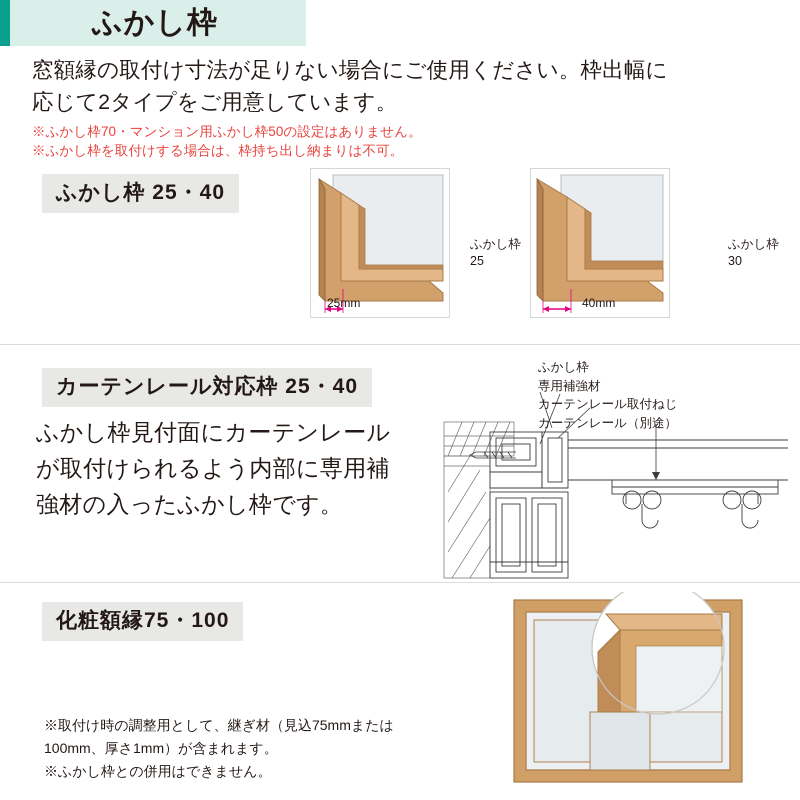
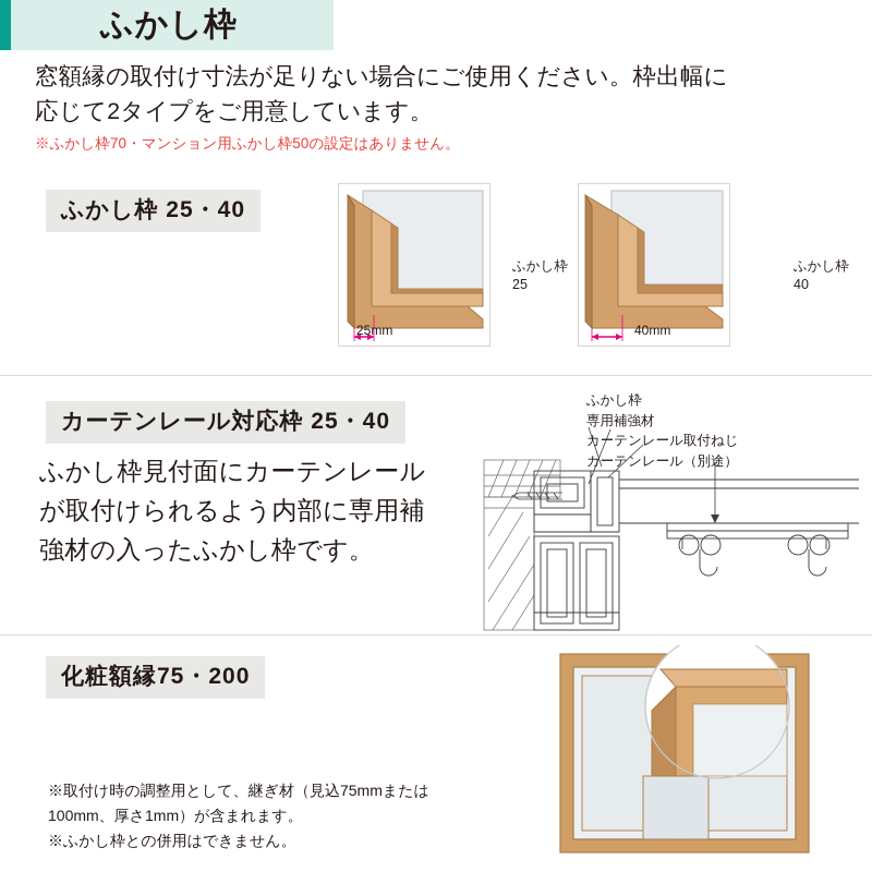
  ふかし枠
  窓額縁の取付け寸法が足りない場合にご使用ください。枠出幅に
  応じて2タイプをご用意しています。
  ※ふかし枠70・マンション用ふかし枠50の設定はありません。
- ※ふかし枠を取付けする場合は、枠持ち出し納まりは不可。
  ふかし枠 25・40
  ふかし枠
  25
  25mm
  ふかし枠
- 30
+ 40
  40mm
  カーテンレール対応枠 25・40
  ふかし枠見付面にカーテンレール
  が取付けられるよう内部に専用補
  強材の入ったふかし枠です。
  ふかし枠
  専用補強材
  カーテンレール取付ねじ
  カーテンレール（別途）
- 化粧額縁75・100
+ 化粧額縁75・200
  ※取付け時の調整用として、継ぎ材（見込75mmまたは
  100mm、厚さ1mm）が含まれます。
  ※ふかし枠との併用はできません。
